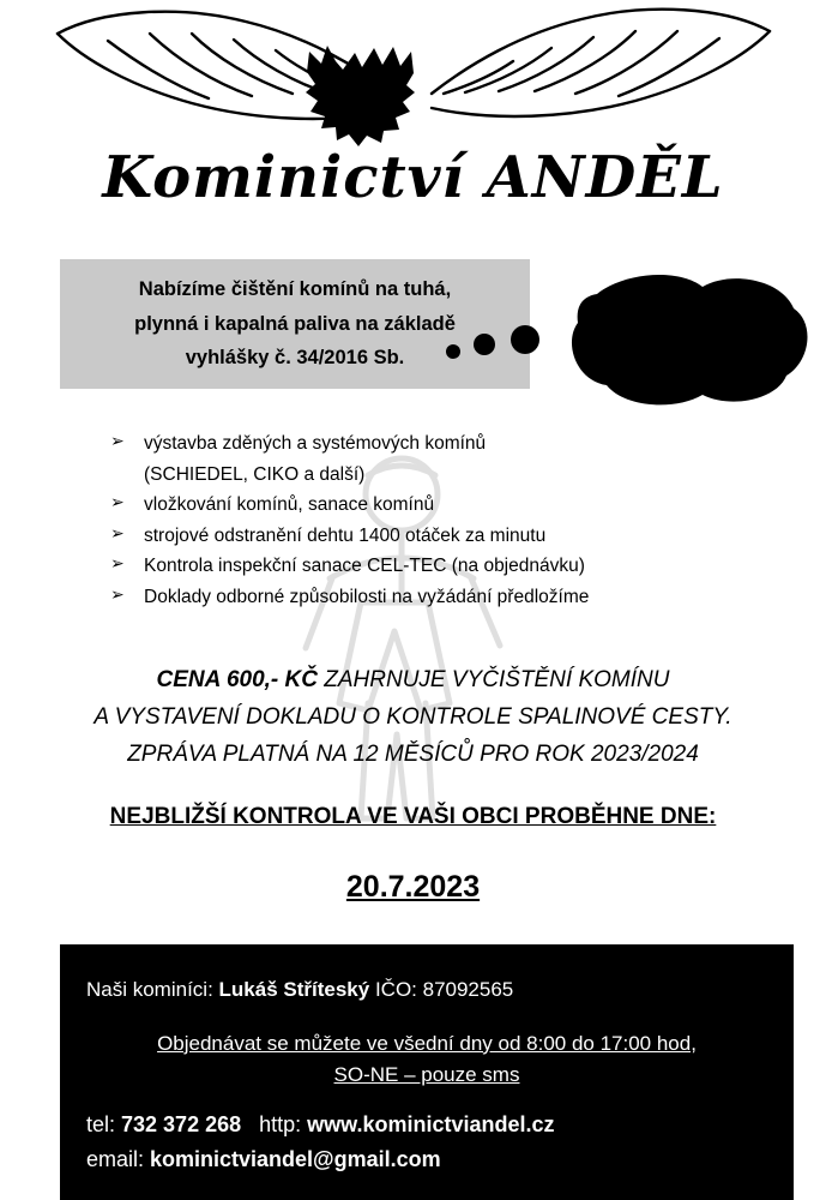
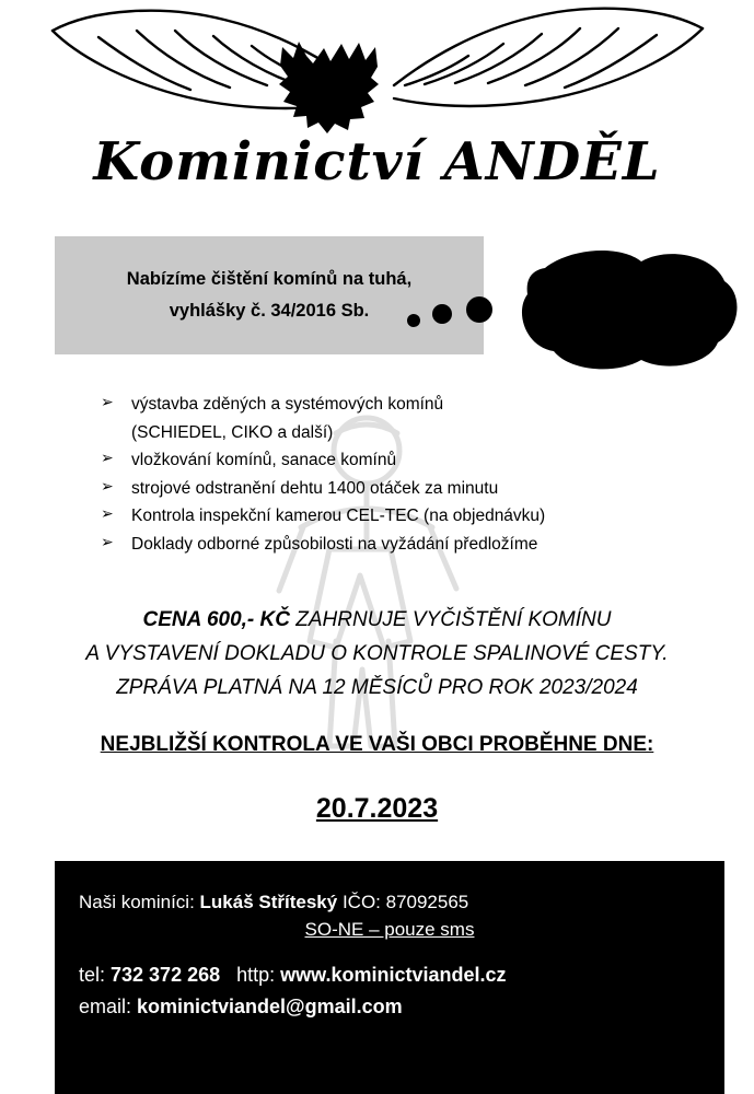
  Kominictví ANDĚL
  Nabízíme čištění komínů na tuhá,
- plynná i kapalná paliva na základě
  vyhlášky č. 34/2016 Sb.
  ➢
  výstavba zděných a systémových komínů
  (SCHIEDEL, CIKO a další)
  ➢
  vložkování komínů, sanace komínů
  ➢
  strojové odstranění dehtu 1400 otáček za minutu
  ➢
- Kontrola inspekční sanace CEL-TEC (na objednávku)
+ Kontrola inspekční kamerou CEL-TEC (na objednávku)
  ➢
  Doklady odborné způsobilosti na vyžádání předložíme
  CENA 600,- KČ ZAHRNUJE VYČIŠTĚNÍ KOMÍNU
  A VYSTAVENÍ DOKLADU O KONTROLE SPALINOVÉ CESTY.
  ZPRÁVA PLATNÁ NA 12 MĚSÍCŮ PRO ROK 2023/2024
  NEJBLIŽŠÍ KONTROLA VE VAŠI OBCI PROBĚHNE DNE:
  20.7.2023
  Naši kominíci: Lukáš Stříteský IČO: 87092565
- Objednávat se můžete ve všední dny od 8:00 do 17:00 hod,
  SO-NE – pouze sms
  tel: 732 372 268 http: www.kominictviandel.cz
  email: kominictviandel@gmail.com
